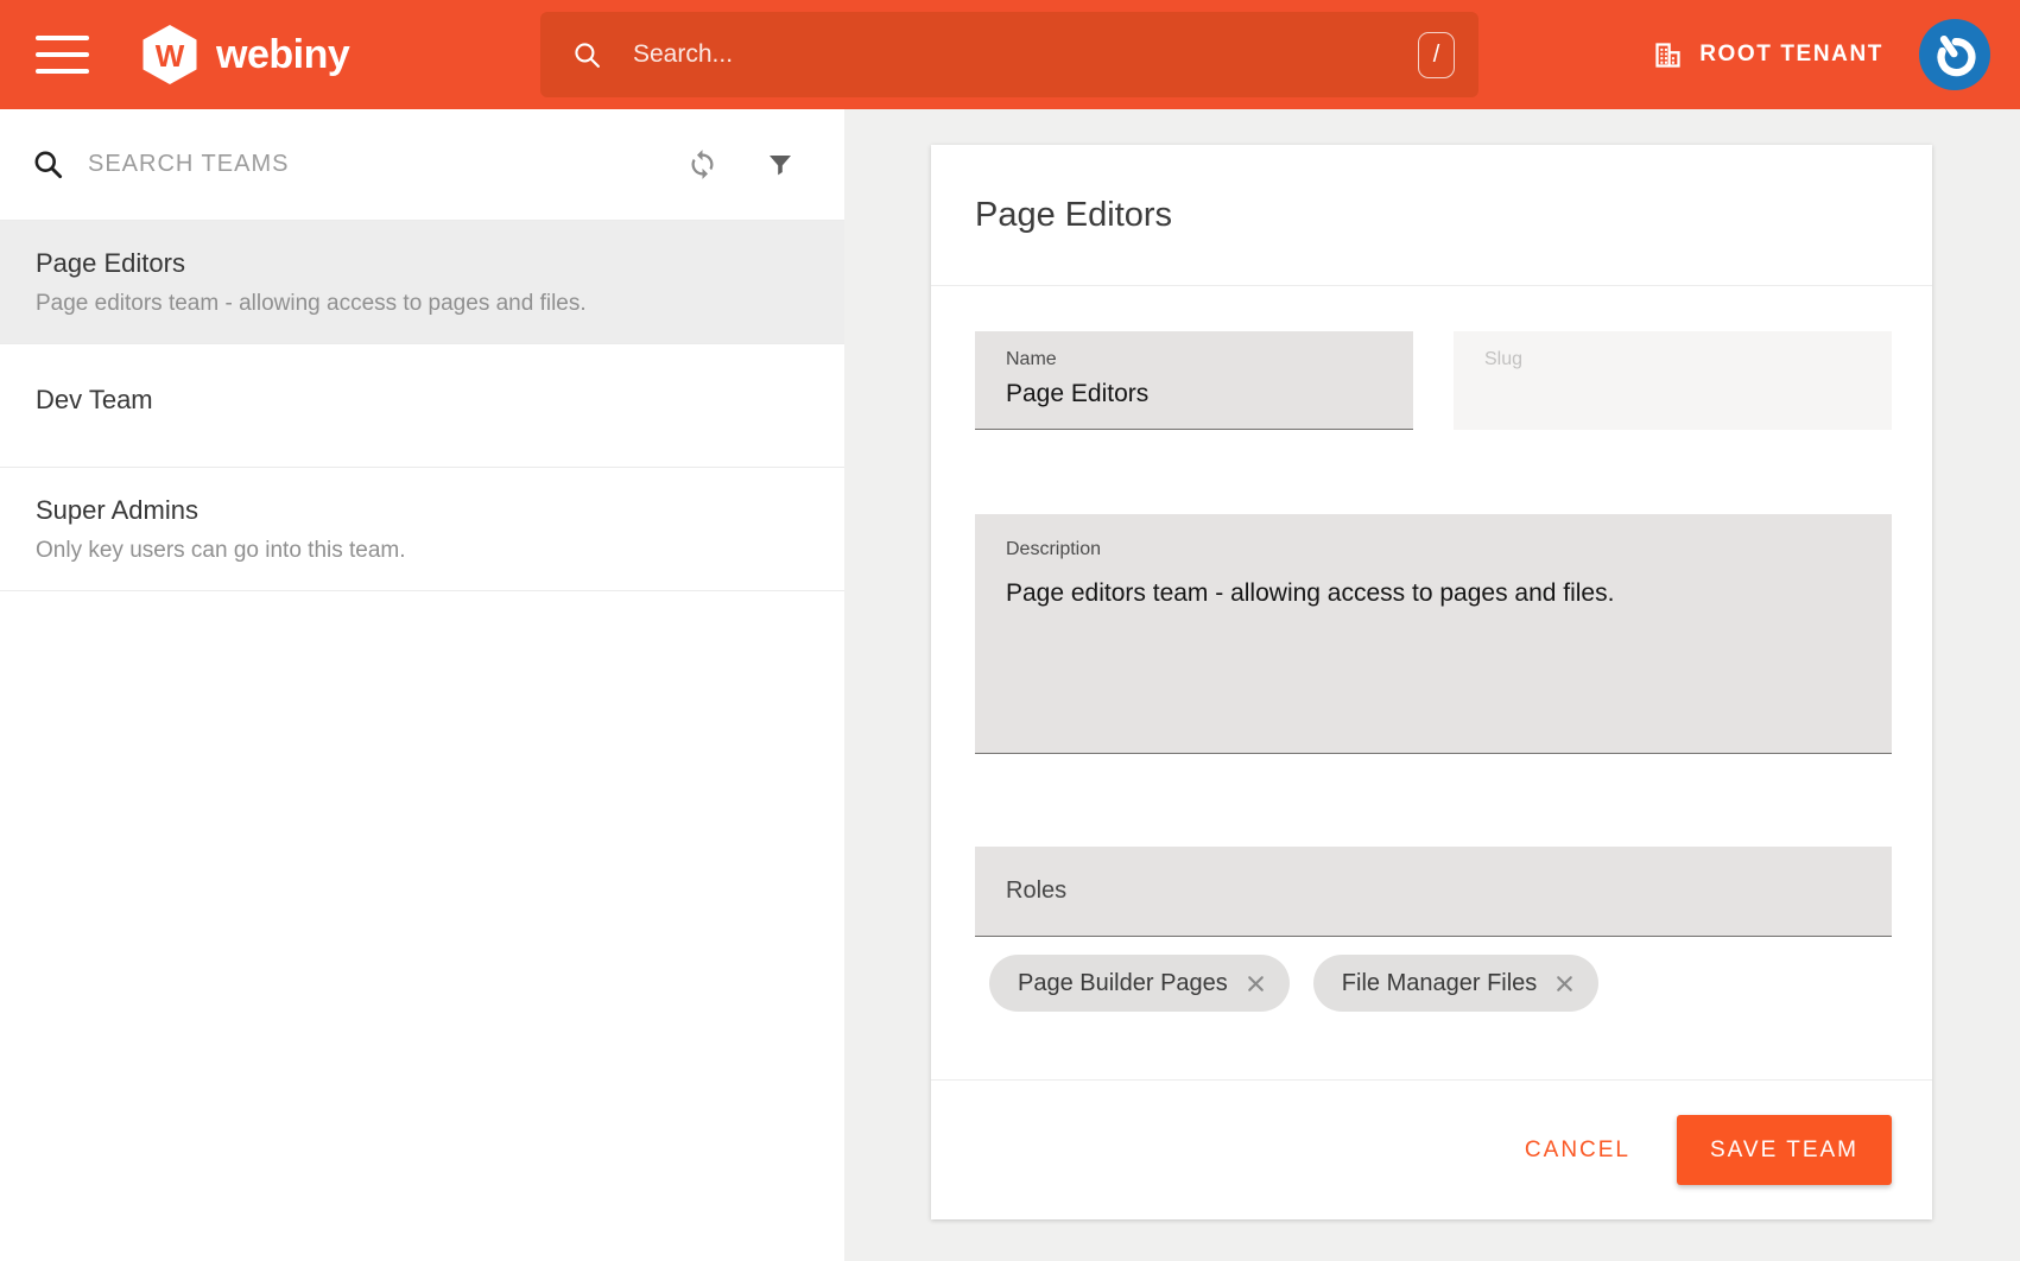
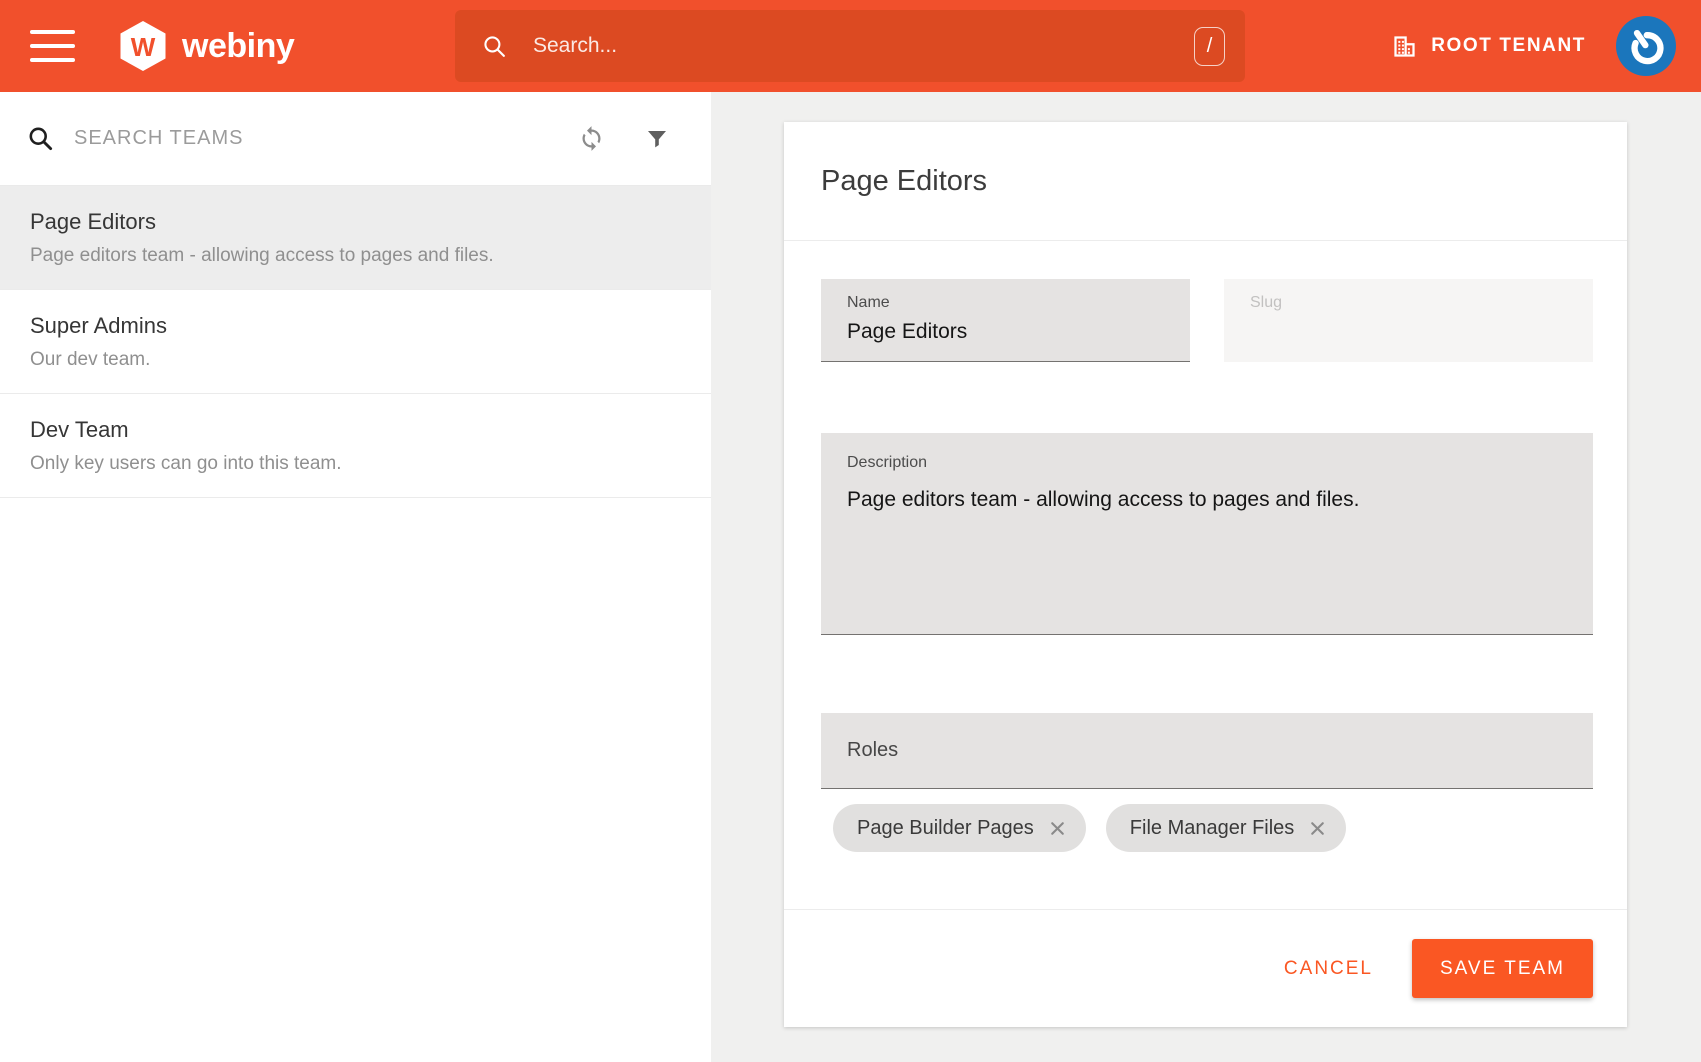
  W
  webiny
  Search...
  /
  ROOT TENANT
  SEARCH TEAMS
  Page Editors
  Page editors team - allowing access to pages and files.
- Dev Team
+ Super Admins
+ Our dev team.
- Super Admins
+ Dev Team
  Only key users can go into this team.
  Page Editors
  Name
  Page Editors
  Slug
  Description
  Page editors team - allowing access to pages and files.
  Roles
  Page Builder Pages
  File Manager Files
  CANCEL
  SAVE TEAM
